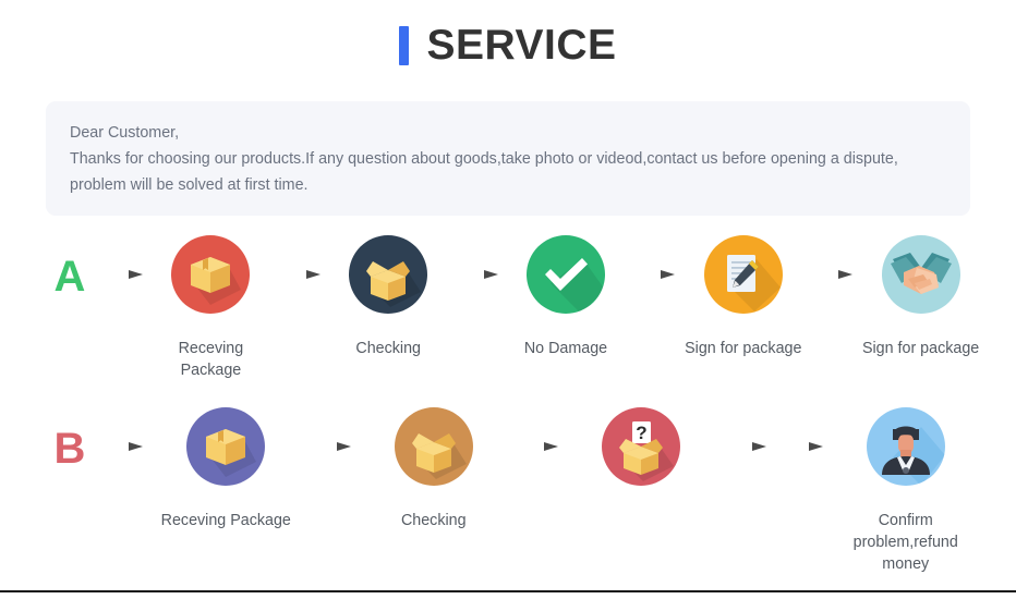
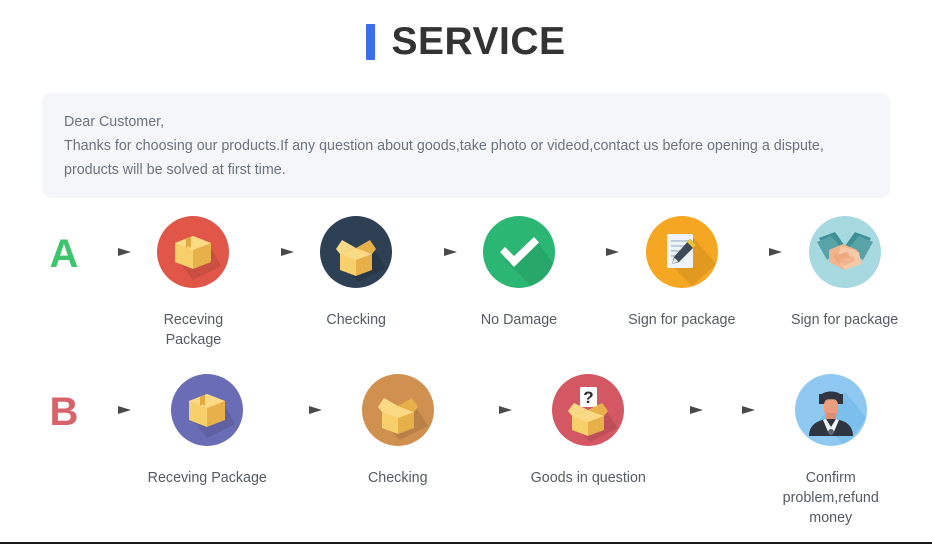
  SERVICE
  Dear Customer,
- Thanks for choosing our products.If any question about goods,take photo or videod,contact us before opening a dispute, problem will be solved at first time.
+ Thanks for choosing our products.If any question about goods,take photo or videod,contact us before opening a dispute, products will be solved at first time.
  A
  Receving Package
  Checking
  No Damage
  Sign for package
  Sign for package
  B
  Receving Package
  Checking
  ?
+ Goods in question
  Confirm problem,refund money
